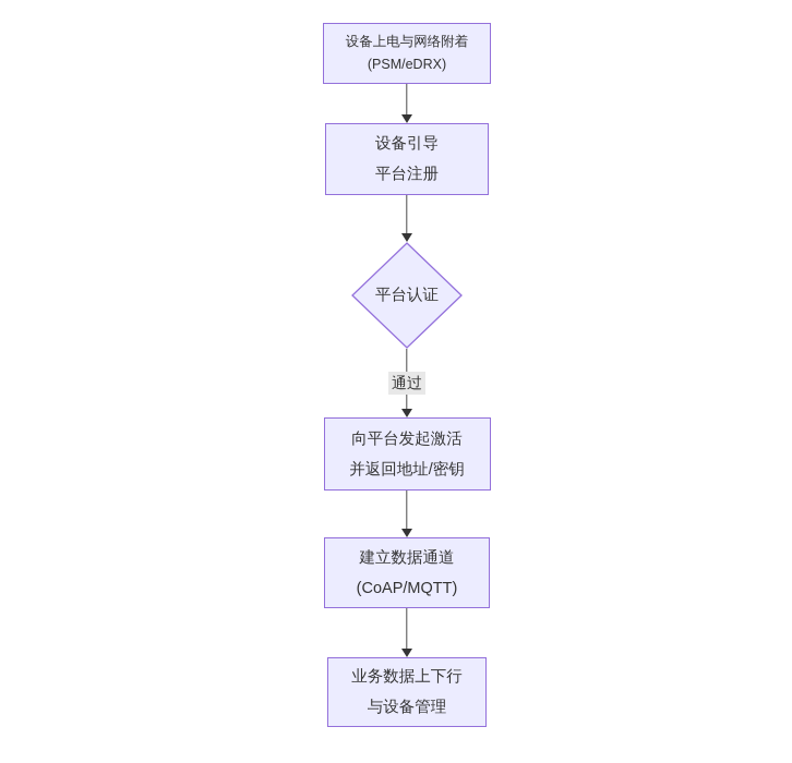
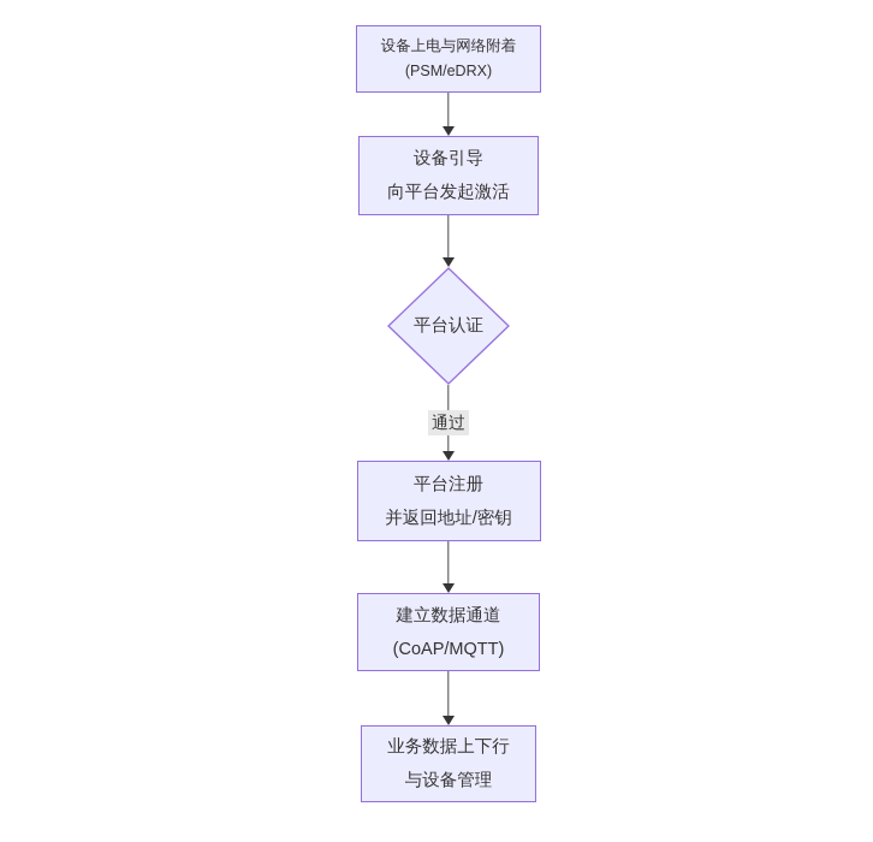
  设备上电与网络附着
  (PSM/eDRX)
  设备引导
- 平台注册
+ 向平台发起激活
  平台认证
  通过
- 向平台发起激活
+ 平台注册
  并返回地址/密钥
  建立数据通道
  (CoAP/MQTT)
  业务数据上下行
  与设备管理
